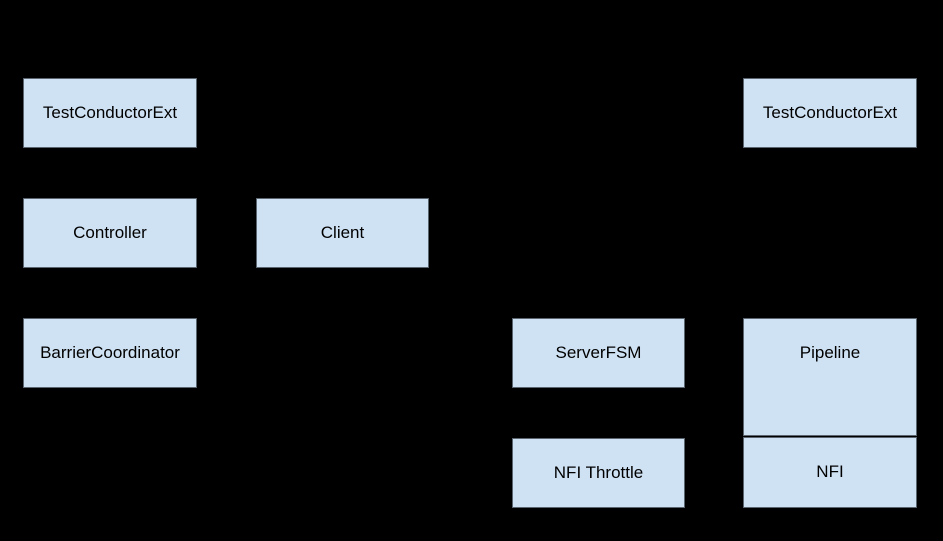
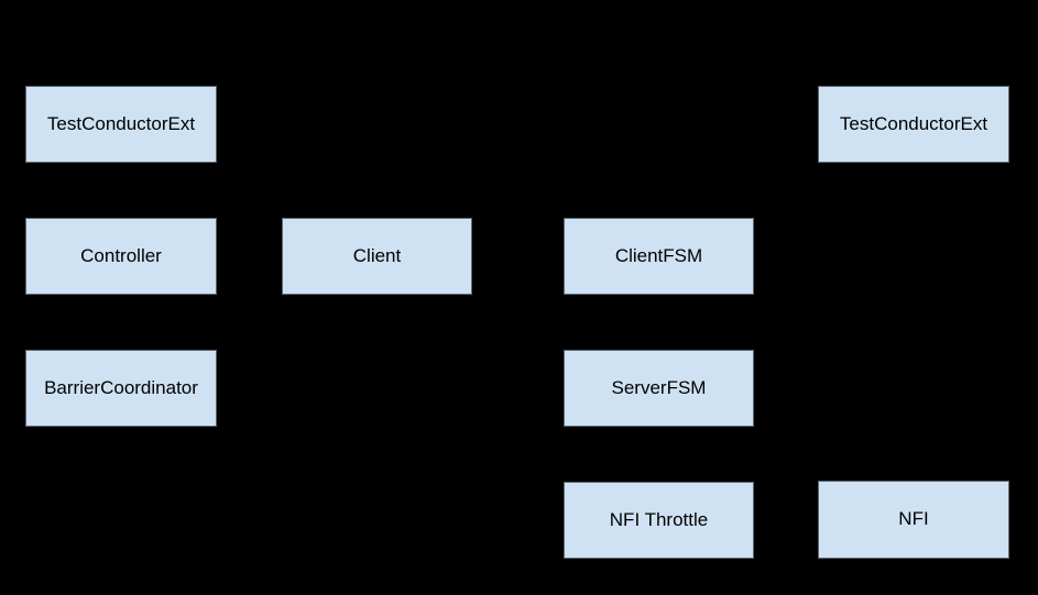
  TestConductorExt
  TestConductorExt
  Controller
  Client
+ ClientFSM
  BarrierCoordinator
  ServerFSM
- Pipeline
  NFI Throttle
  NFI
